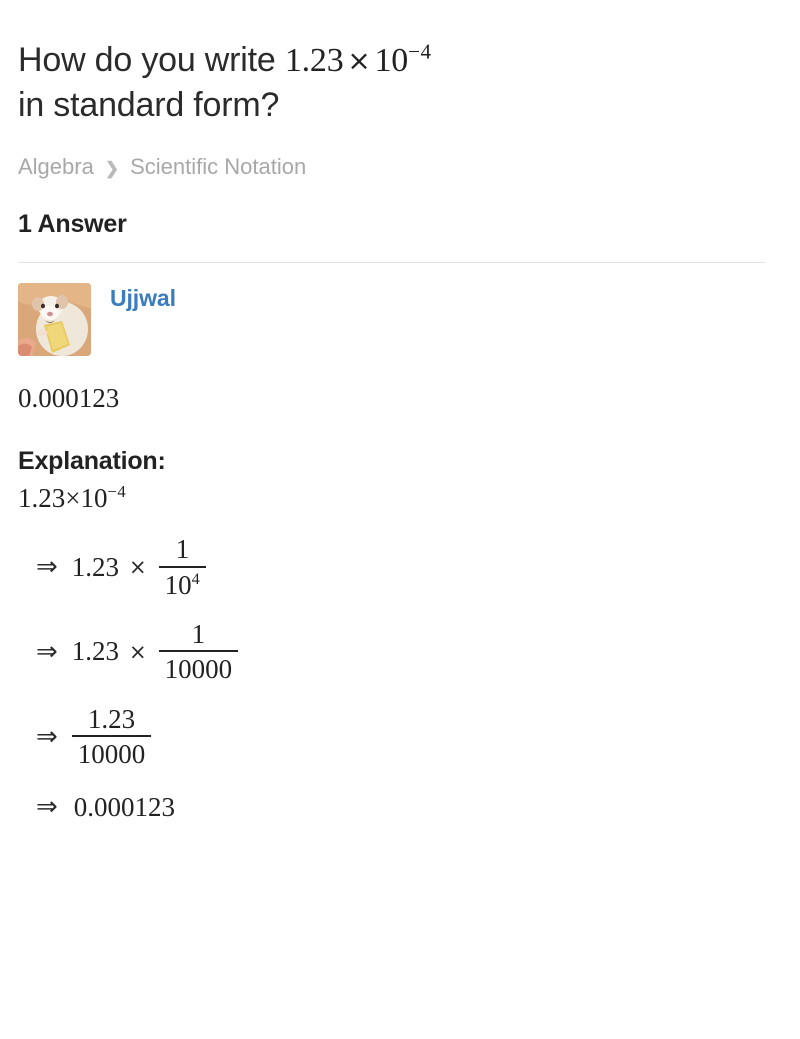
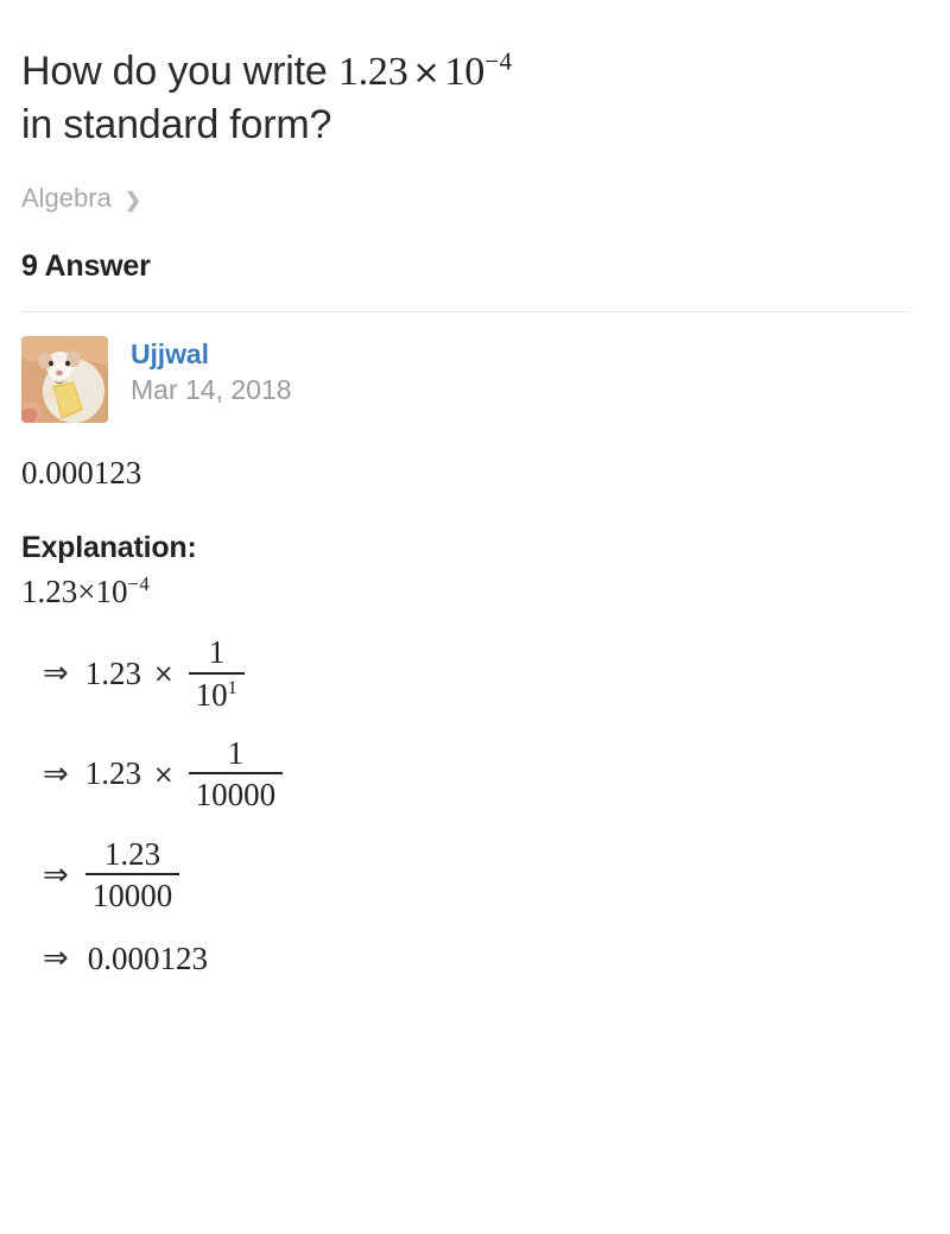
  How do you write 1.23×10−4
  in standard form?
  Algebra
  ❯
- Scientific Notation
- 1 Answer
+ 9 Answer
  Ujjwal
+ Mar 14, 2018
  0.000123
  Explanation:
  1.23×10−4
  ⇒
  1.23
  ×
  1
- 104
+ 101
  ⇒
  1.23
  ×
  1
  10000
  ⇒
  1.23
  10000
  ⇒
  0.000123
